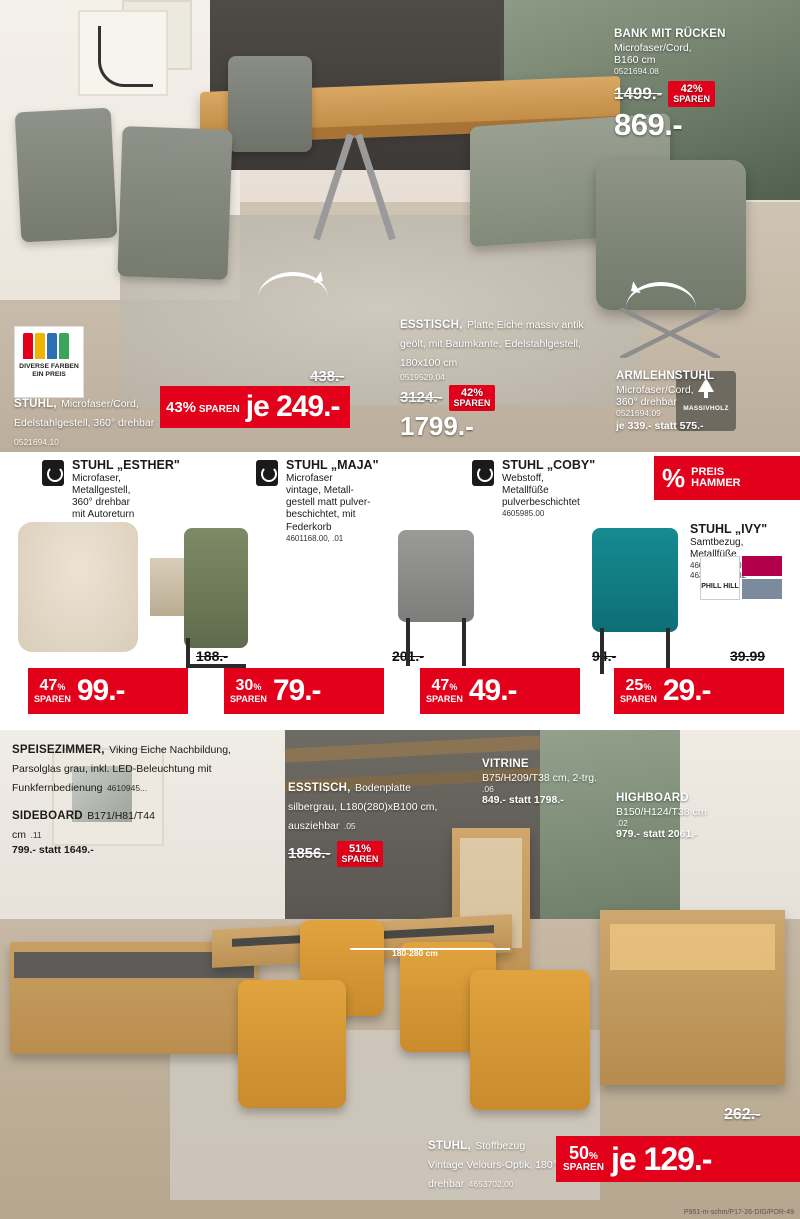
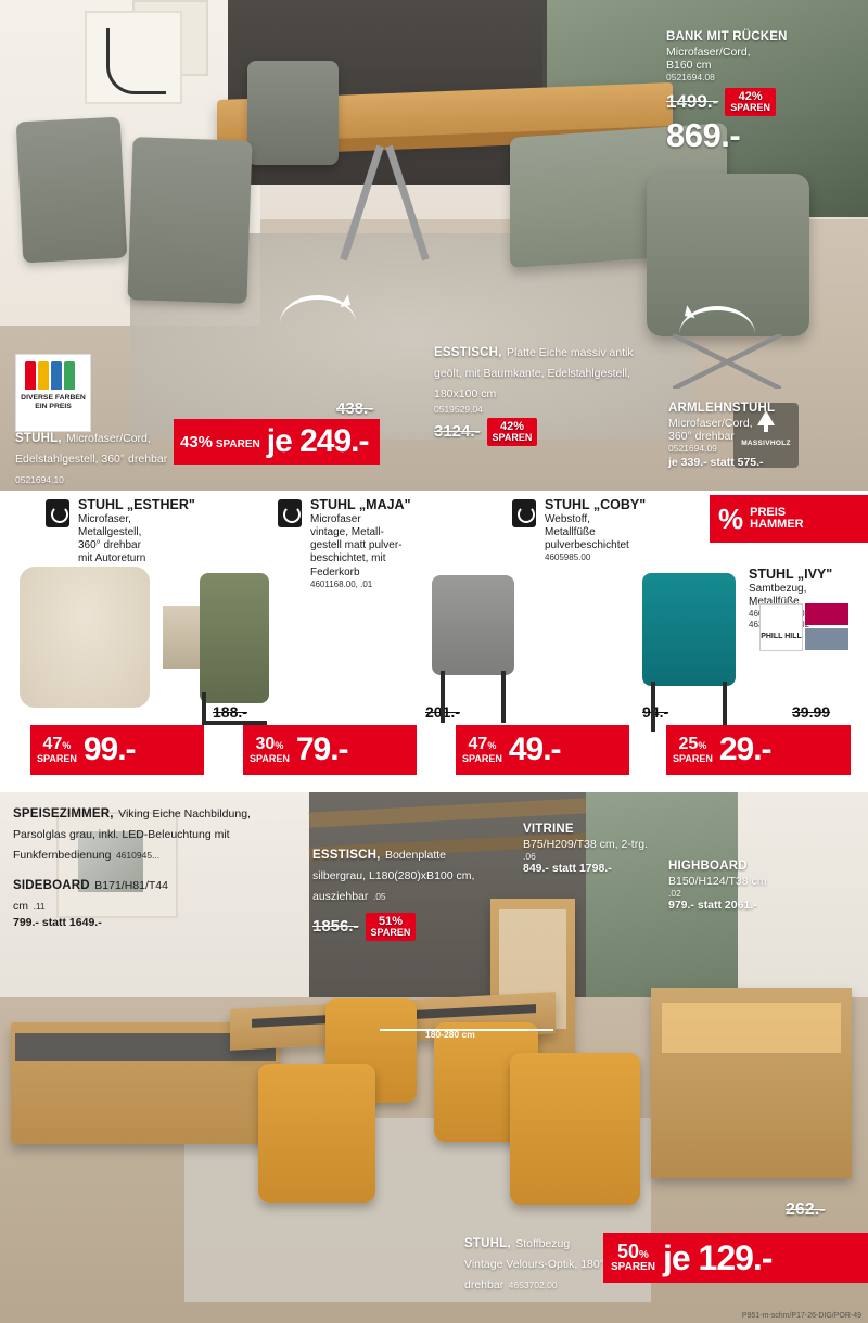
  BANK MIT RÜCKEN
  Microfaser/Cord,
  B160 cm
  0521694.08
  1499.-
  42%
  SPAREN
  869.-
  ESSTISCH, Platte Eiche massiv antik geölt, mit Baumkante, Edelstahlgestell, 180x100 cm
  0519529.04
  3124.-
  42%
  SPAREN
- 1799.-
  ARMLEHNSTUHL
  Microfaser/Cord,
  360° drehbar
  0521694.09
  je 339.- statt 575.-
  STUHL, Microfaser/Cord, Edelstahlgestell, 360° drehbar 0521694.10
  438.-
  43% SPAREN
  je 249.-
  STUHL „ESTHER"
  Microfaser,
  Metallgestell,
  360° drehbar
  mit Autoreturn
  188.-
  47%
  SPAREN
  99.-
  STUHL „MAJA"
  Microfaser
  vintage, Metall-
  gestell matt pulver-
  beschichtet, mit
  Federkorb
  4601168.00, .01
  201.-
  30%
  SPAREN
  79.-
  STUHL „COBY"
  Webstoff,
  Metallfüße
  pulverbeschichtet
  4605985.00
  94.-
  47%
  SPAREN
  49.-
  STUHL „IVY"
  Samtbezug,
  Metallfüße
  39.99
  25%
  SPAREN
  29.-
  %
  PREIS
  HAMMER
  180-280 cm
  SPEISEZIMMER, Viking Eiche Nachbildung, Parsolglas grau, inkl. LED-Beleuchtung mit Funkfernbedienung 4610945...
  SIDEBOARD B171/H81/T44 cm .11
  799.- statt 1649.-
  ESSTISCH, Bodenplatte silbergrau, L180(280)xB100 cm, ausziehbar .05
  1856.-
  51%
  SPAREN
  VITRINE
  B75/H209/T38 cm, 2-trg.
  .06
  849.- statt 1798.-
  HIGHBOARD
  B150/H124/T38 cm
  .02
  979.- statt 2061.-
  STUHL, Stoffbezug Vintage Velours-Optik, 180° drehbar 4653702.00
  262.-
  50%
  SPAREN
  je 129.-
